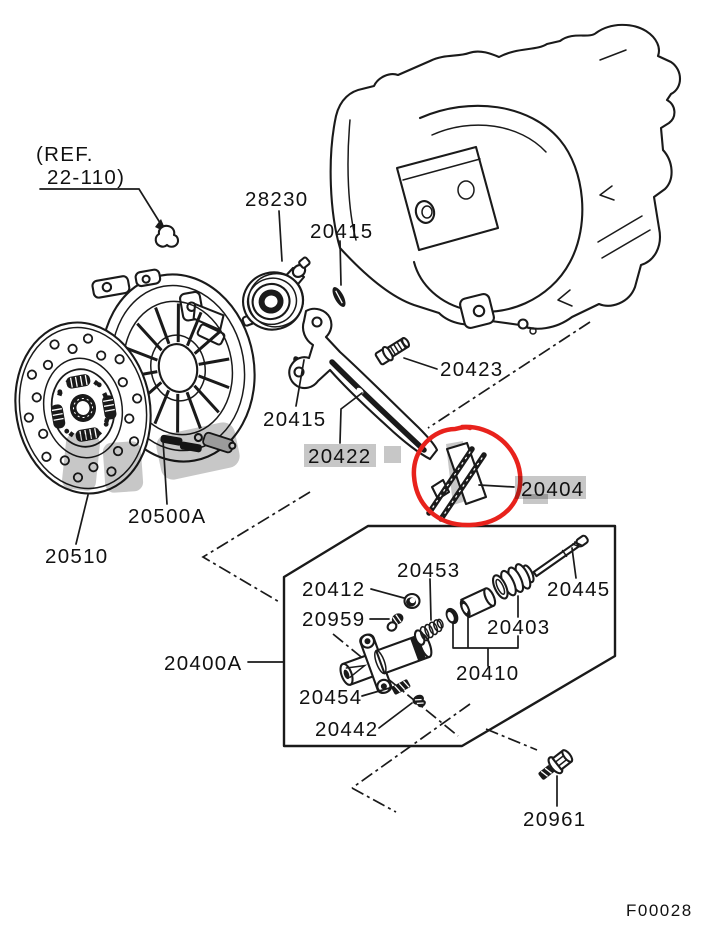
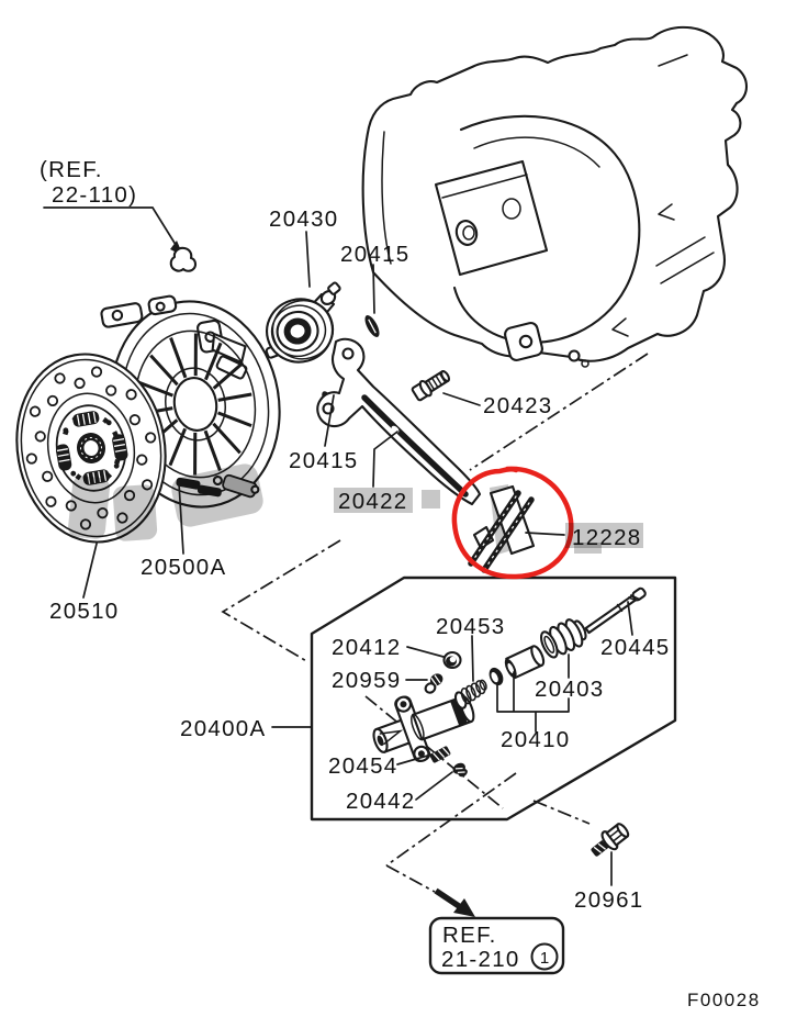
  (REF.
  22-110)
+ REF.
+ 21-210
+ 1
- 28230
+ 20430
  20415
  20423
  20415
  20422
- 20404
+ 12228
  20500A
  20510
  20400A
  20412
  20959
  20453
  20403
  20410
  20445
  20454
  20442
  20961
  F00028
